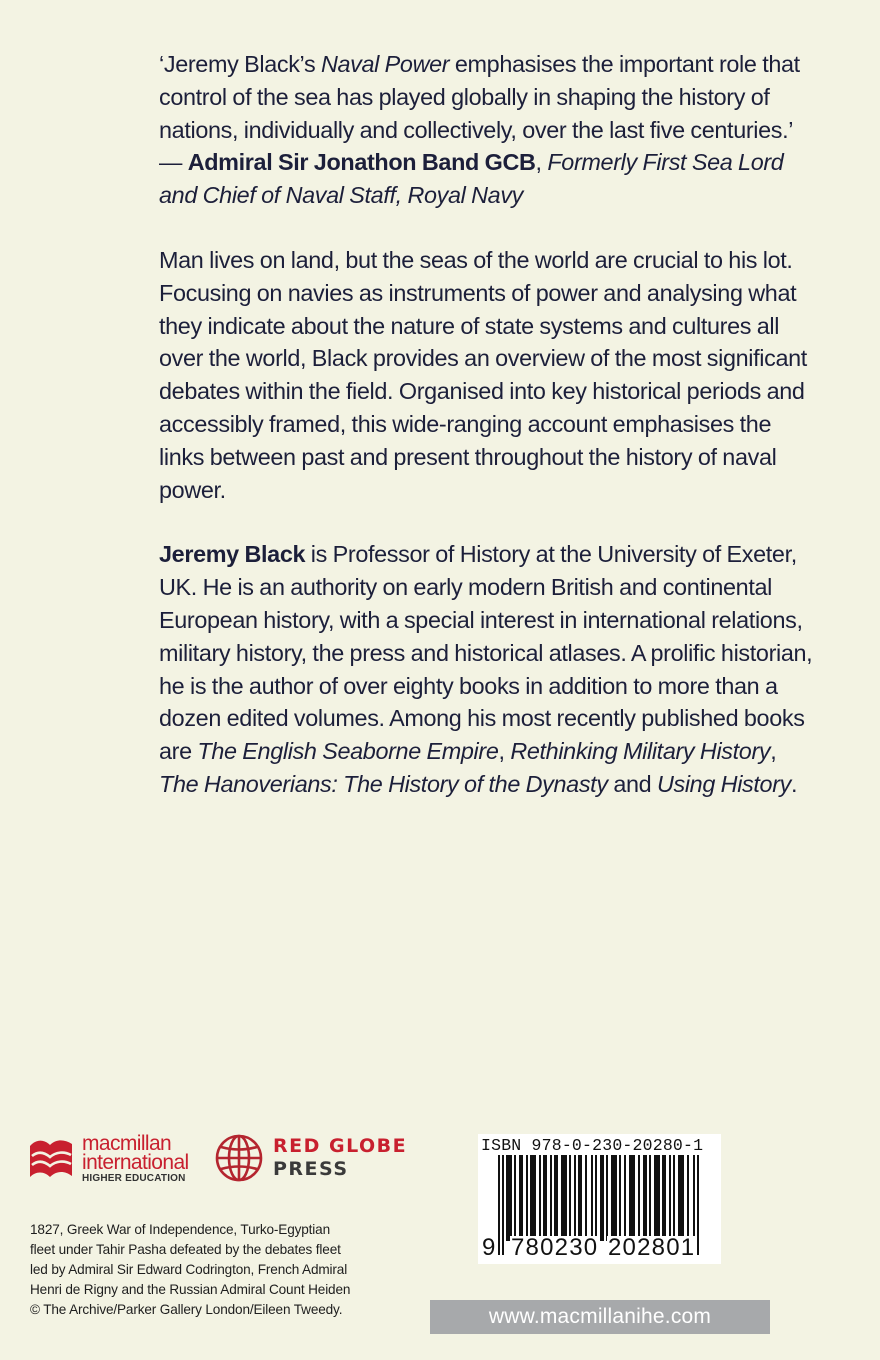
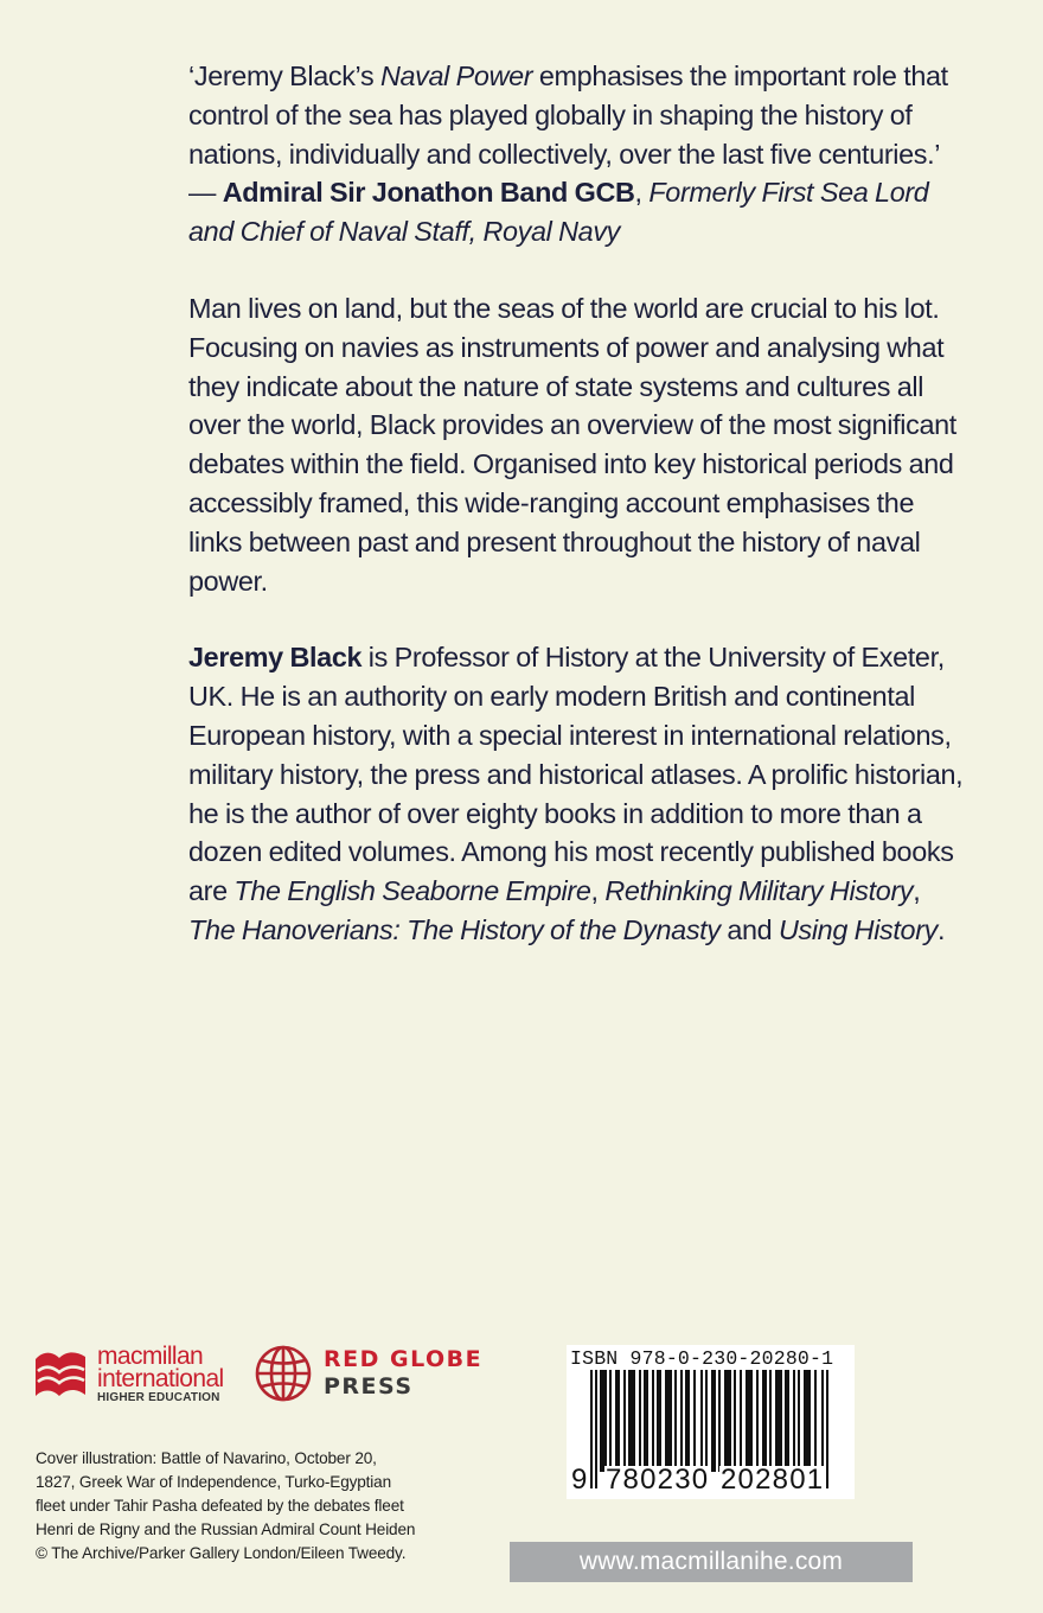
  ‘Jeremy Black’s Naval Power emphasises the important role that control of the sea has played globally in shaping the history of nations, individually and collectively, over the last five centuries.’
  — Admiral Sir Jonathon Band GCB, Formerly First Sea Lord and Chief of Naval Staff, Royal Navy
  Man lives on land, but the seas of the world are crucial to his lot. Focusing on navies as instruments of power and analysing what they indicate about the nature of state systems and cultures all over the world, Black provides an overview of the most significant debates within the field. Organised into key historical periods and accessibly framed, this wide-ranging account emphasises the links between past and present throughout the history of naval power.
  Jeremy Black is Professor of History at the University of Exeter, UK. He is an authority on early modern British and continental European history, with a special interest in international relations, military history, the press and historical atlases. A prolific historian, he is the author of over eighty books in addition to more than a dozen edited volumes. Among his most recently published books are The English Seaborne Empire, Rethinking Military History, The Hanoverians: The History of the Dynasty and Using History.
  macmillan
  international
  HIGHER EDUCATION
  RED GLOBE
  PRESS
+ Cover illustration: Battle of Navarino, October 20,
  1827, Greek War of Independence, Turko-Egyptian
  fleet under Tahir Pasha defeated by the debates fleet
- led by Admiral Sir Edward Codrington, French Admiral
  Henri de Rigny and the Russian Admiral Count Heiden
  © The Archive/Parker Gallery London/Eileen Tweedy.
  ISBN 978-0-230-20280-1
  9
  780230
  202801
  www.macmillanihe.com
